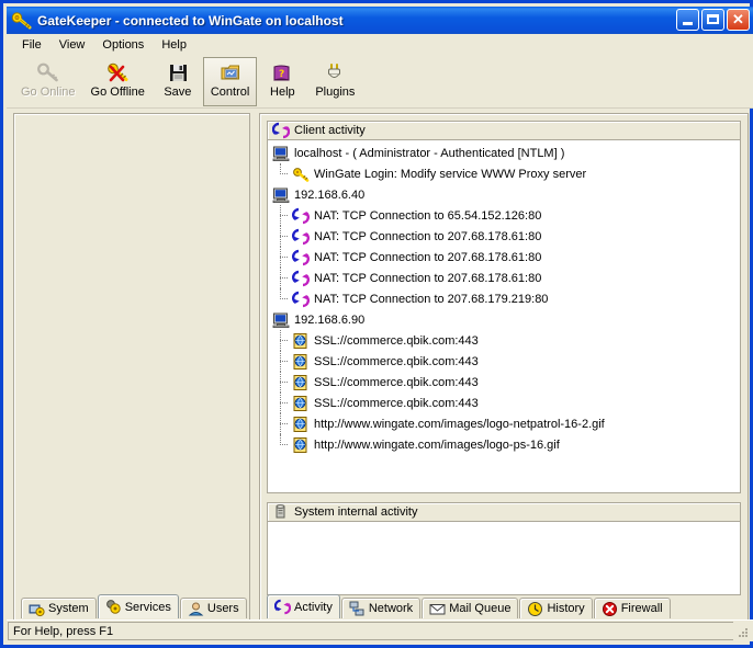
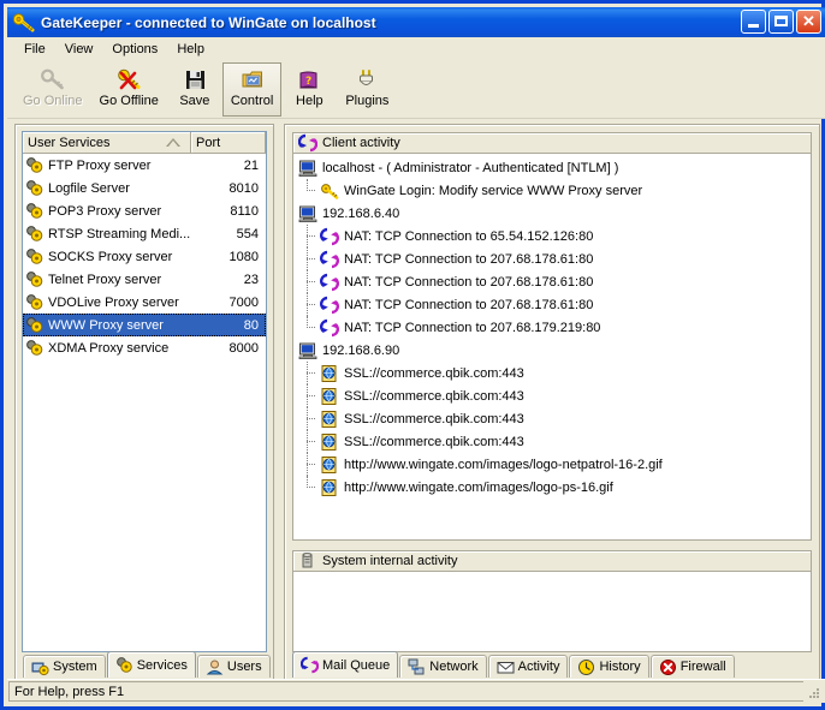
  GateKeeper - connected to WinGate on localhost
  File
  View
  Options
  Help
  Go Online
  Go Offline
  Save
  Control
  ?
  Help
  Plugins
+ User Services
+ Port
+ FTP Proxy server
+ 21
+ Logfile Server
+ 8010
+ POP3 Proxy server
+ 8110
+ RTSP Streaming Medi...
+ 554
+ SOCKS Proxy server
+ 1080
+ Telnet Proxy server
+ 23
+ VDOLive Proxy server
+ 7000
+ WWW Proxy server
+ 80
+ XDMA Proxy service
+ 8000
  System
  Services
  Users
  Client activity
  localhost - ( Administrator - Authenticated [NTLM] )
  WinGate Login: Modify service WWW Proxy server
  192.168.6.40
  NAT: TCP Connection to 65.54.152.126:80
  NAT: TCP Connection to 207.68.178.61:80
  NAT: TCP Connection to 207.68.178.61:80
  NAT: TCP Connection to 207.68.178.61:80
  NAT: TCP Connection to 207.68.179.219:80
  192.168.6.90
  SSL://commerce.qbik.com:443
  SSL://commerce.qbik.com:443
  SSL://commerce.qbik.com:443
  SSL://commerce.qbik.com:443
  http://www.wingate.com/images/logo-netpatrol-16-2.gif
  http://www.wingate.com/images/logo-ps-16.gif
  System internal activity
- Activity
+ Mail Queue
  Network
- Mail Queue
+ Activity
  History
  Firewall
  For Help, press F1
